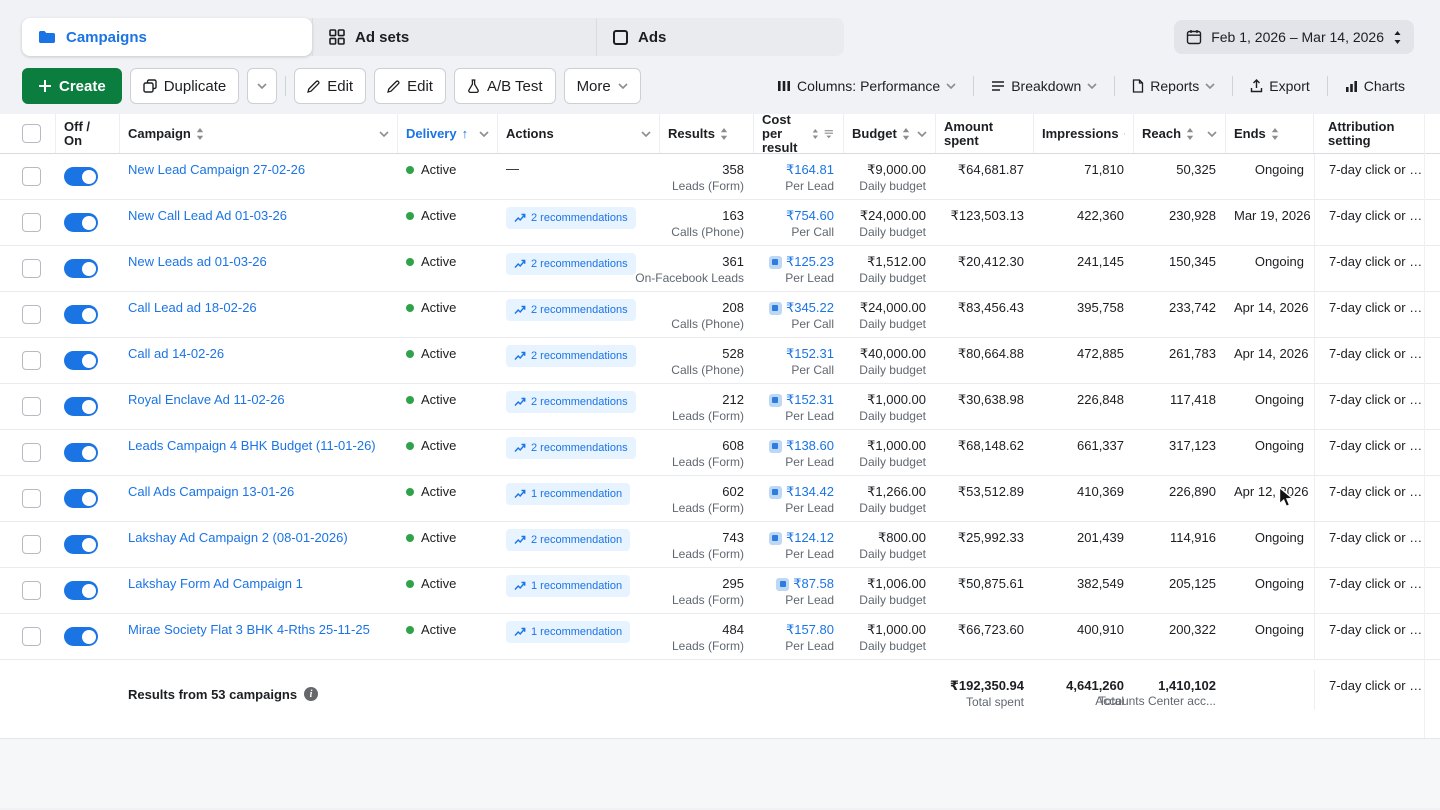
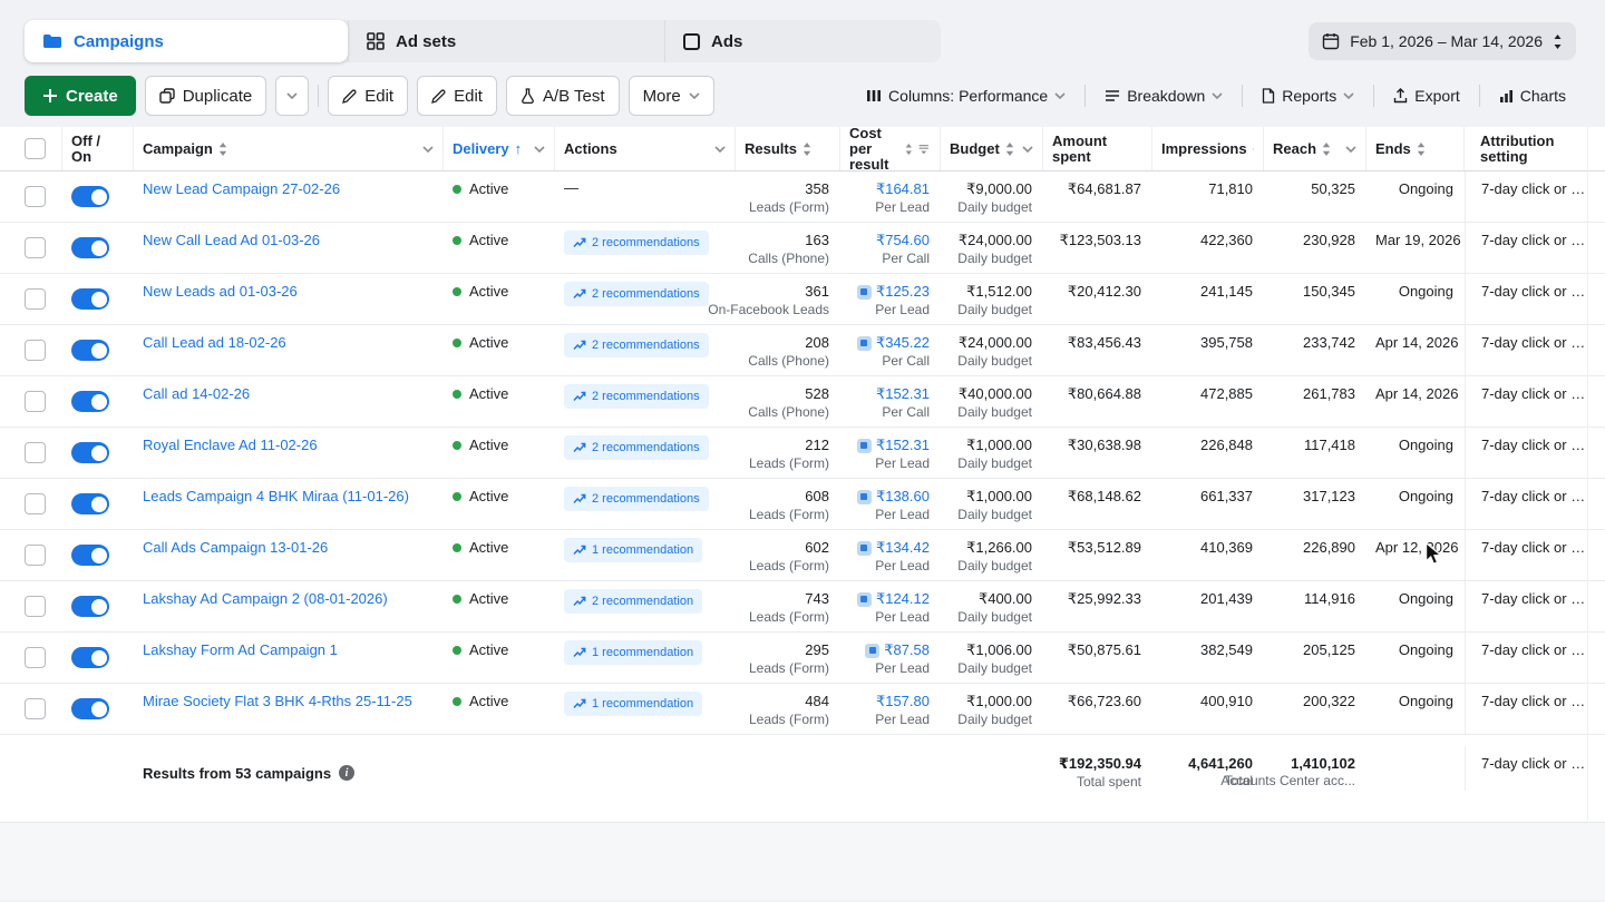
  Campaigns
  Ad sets
  Ads
  Feb 1, 2026 – Mar 14, 2026
  Create
  Duplicate
  Edit
  Edit
  A/B Test
  More
  Columns: Performance
  Breakdown
  Reports
  Export
  Charts
  Off / On
  Campaign
  Delivery
  ↑
  Actions
  Results
  Cost per result
  Budget
  Amount spent
  Impressions
  Reach
  Ends
  Attribution setting
  New Lead Campaign 27-02-26
  Active
  —
  358
  Leads (Form)
  ₹164.81
  Per Lead
  ₹9,000.00
  Daily budget
  ₹64,681.87
  71,810
  50,325
  Ongoing
  7-day click or …
  New Call Lead Ad 01-03-26
  Active
  2 recommendations
  163
  Calls (Phone)
  ₹754.60
  Per Call
  ₹24,000.00
  Daily budget
  ₹123,503.13
  422,360
  230,928
  Mar 19, 2026
  7-day click or …
  New Leads ad 01-03-26
  Active
  2 recommendations
  361
  On-Facebook Leads
  ₹125.23
  Per Lead
  ₹1,512.00
  Daily budget
  ₹20,412.30
  241,145
  150,345
  Ongoing
  7-day click or …
  Call Lead ad 18-02-26
  Active
  2 recommendations
  208
  Calls (Phone)
  ₹345.22
  Per Call
  ₹24,000.00
  Daily budget
  ₹83,456.43
  395,758
  233,742
  Apr 14, 2026
  7-day click or …
  Call ad 14-02-26
  Active
  2 recommendations
  528
  Calls (Phone)
  ₹152.31
  Per Call
  ₹40,000.00
  Daily budget
  ₹80,664.88
  472,885
  261,783
  Apr 14, 2026
  7-day click or …
  Royal Enclave Ad 11-02-26
  Active
  2 recommendations
  212
  Leads (Form)
  ₹152.31
  Per Lead
  ₹1,000.00
  Daily budget
  ₹30,638.98
  226,848
  117,418
  Ongoing
  7-day click or …
- Leads Campaign 4 BHK Budget (11-01-26)
+ Leads Campaign 4 BHK Miraa (11-01-26)
  Active
  2 recommendations
  608
  Leads (Form)
  ₹138.60
  Per Lead
  ₹1,000.00
  Daily budget
  ₹68,148.62
  661,337
  317,123
  Ongoing
  7-day click or …
  Call Ads Campaign 13-01-26
  Active
  1 recommendation
  602
  Leads (Form)
  ₹134.42
  Per Lead
  ₹1,266.00
  Daily budget
  ₹53,512.89
  410,369
  226,890
  Apr 12,026
  7-day click or …
  Lakshay Ad Campaign 2 (08-01-2026)
  Active
  2 recommendation
  743
  Leads (Form)
  ₹124.12
  Per Lead
- ₹800.00
+ ₹400.00
  Daily budget
  ₹25,992.33
  201,439
  114,916
  Ongoing
  7-day click or …
  Lakshay Form Ad Campaign 1
  Active
  1 recommendation
  295
  Leads (Form)
  ₹87.58
  Per Lead
  ₹1,006.00
  Daily budget
  ₹50,875.61
  382,549
  205,125
  Ongoing
  7-day click or …
  Mirae Society Flat 3 BHK 4-Rths 25-11-25
  Active
  1 recommendation
  484
  Leads (Form)
  ₹157.80
  Per Lead
  ₹1,000.00
  Daily budget
  ₹66,723.60
  400,910
  200,322
  Ongoing
  7-day click or …
  Results from 53 campaigns
  i
  ₹192,350.94
  Total spent
  4,641,260
  Total
  1,410,102
  Accounts Center acc...
  7-day click or …
